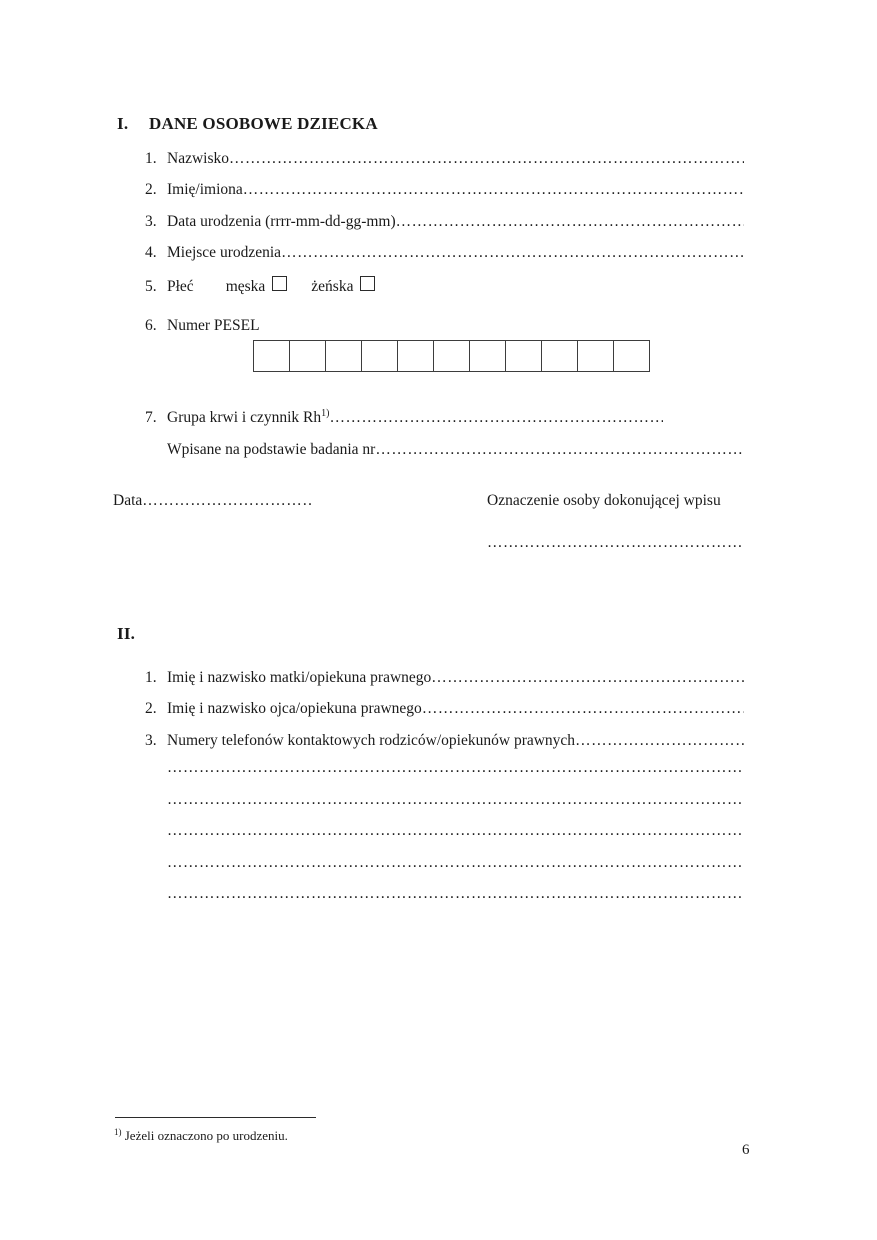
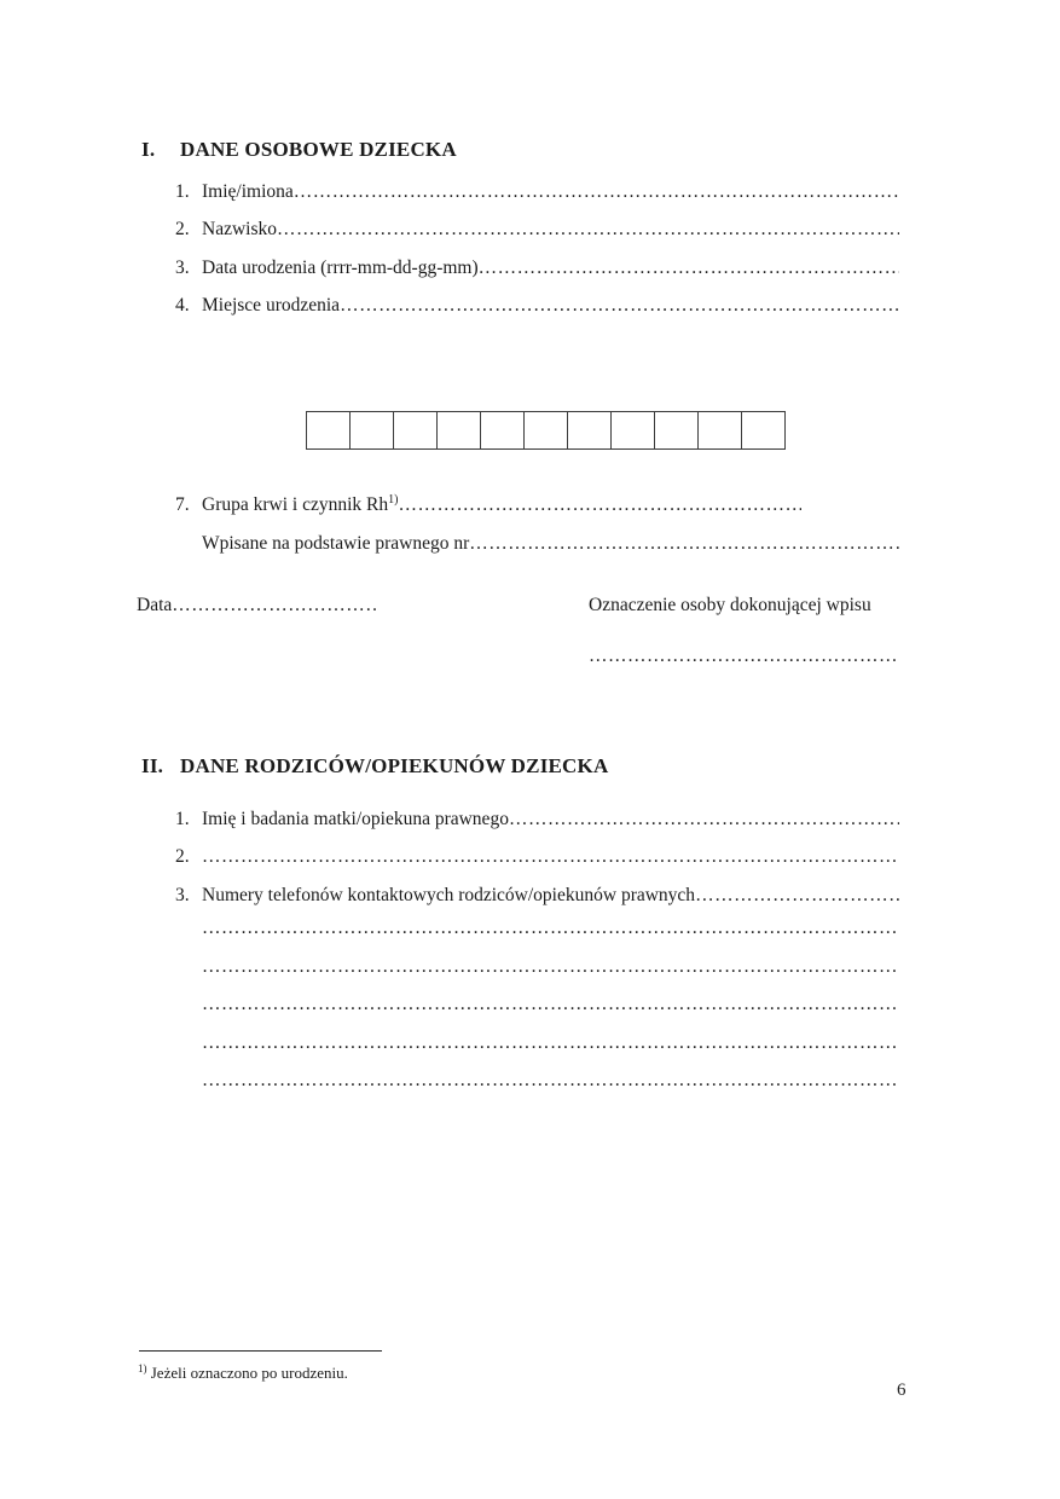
  I.
  DANE OSOBOWE DZIECKA
  1.
- Nazwisko
+ Imię/imiona
  2.
- Imię/imiona
+ Nazwisko
  3.
  Data urodzenia (rrrr-mm-dd-gg-mm)
  4.
  Miejsce urodzenia
- 5.
- Płeć
- męska
- żeńska
- 6.
- Numer PESEL
  7.
  Grupa krwi i czynnik Rh1)
- Wpisane na podstawie badania nr
+ Wpisane na podstawie prawnego nr
  Data
  Oznaczenie osoby dokonującej wpisu
  II.
+ DANE RODZICÓW/OPIEKUNÓW DZIECKA
  1.
- Imię i nazwisko matki/opiekuna prawnego
+ Imię i badania matki/opiekuna prawnego
  2.
- Imię i nazwisko ojca/opiekuna prawnego
  3.
  Numery telefonów kontaktowych rodziców/opiekunów prawnych
  1) Jeżeli oznaczono po urodzeniu.
  6
